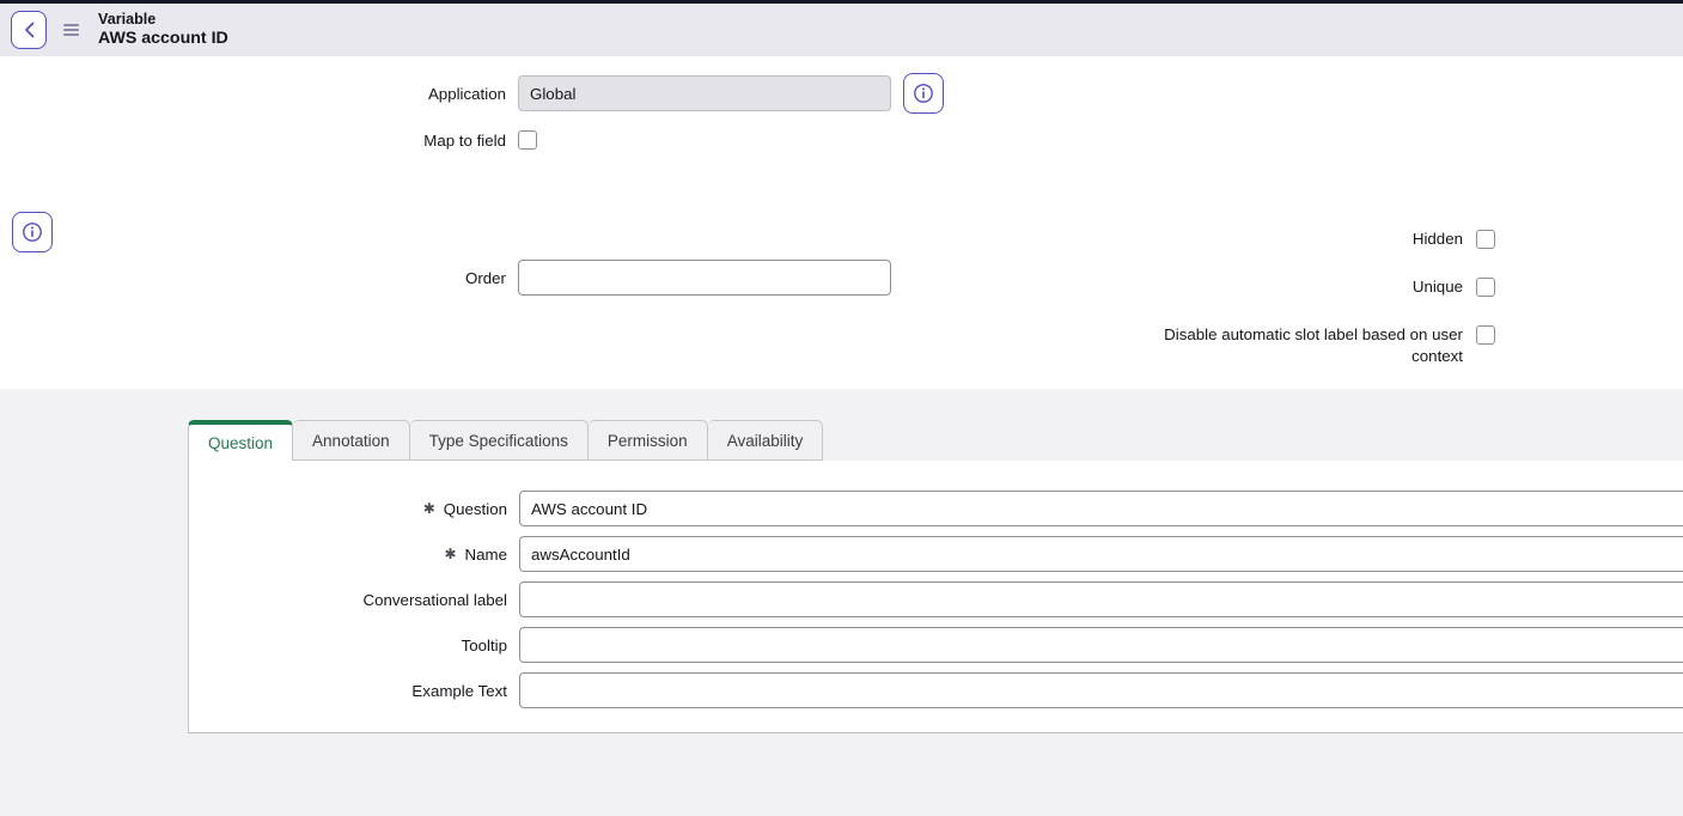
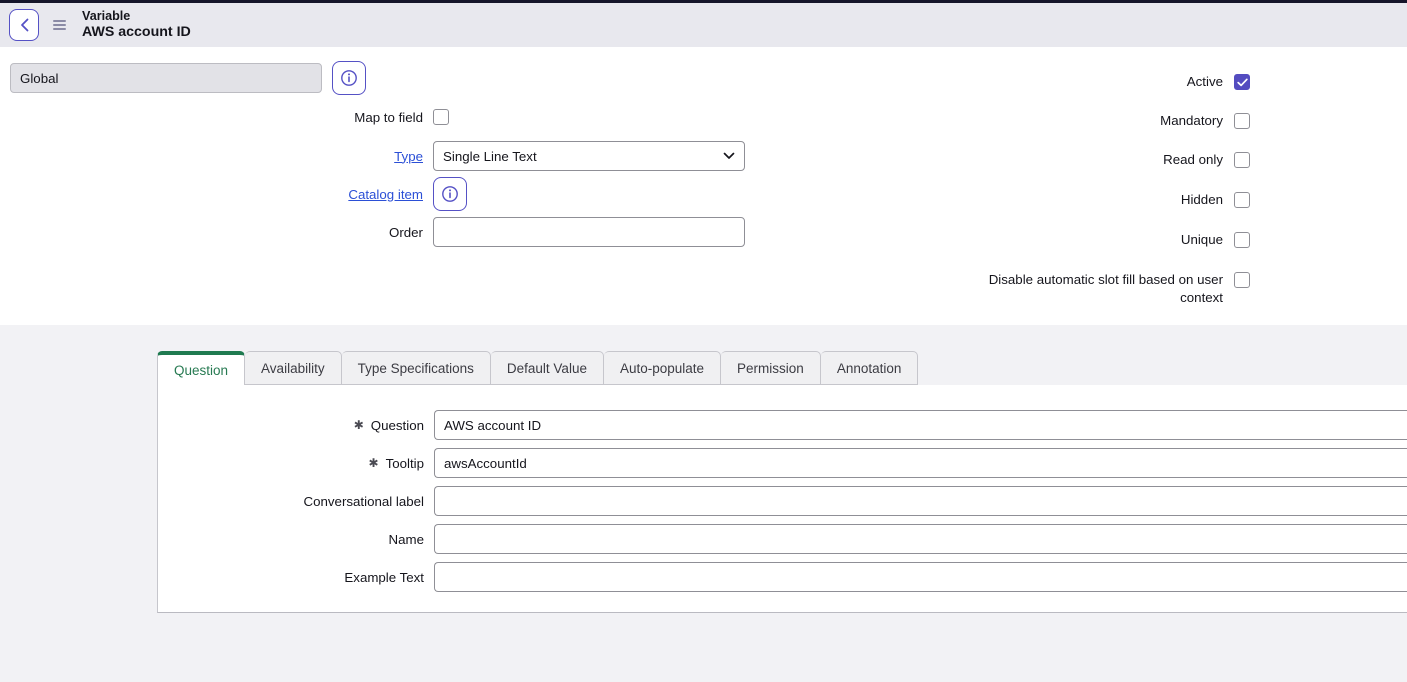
  Variable
  AWS account ID
- Application
  Global
  Map to field
+ Type
+ Single Line Text
+ Catalog item
  Order
+ Active
+ Mandatory
+ Read only
  Hidden
  Unique
- Disable automatic slot label based on user context
+ Disable automatic slot fill based on user context
  Question
- Annotation
+ Availability
  Type Specifications
+ Default Value
+ Auto-populate
  Permission
- Availability
+ Annotation
  ✱
  Question
  AWS account ID
  ✱
- Name
+ Tooltip
  awsAccountId
  Conversational label
- Tooltip
+ Name
  Example Text
